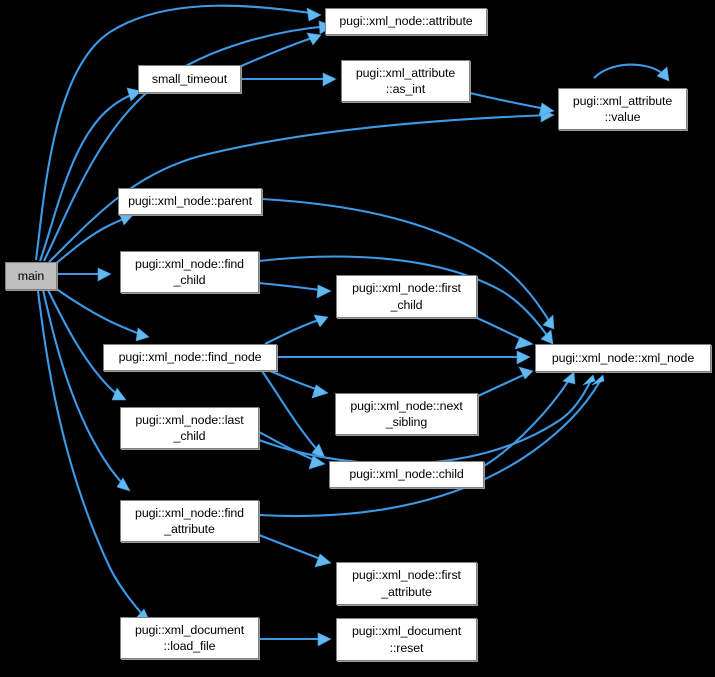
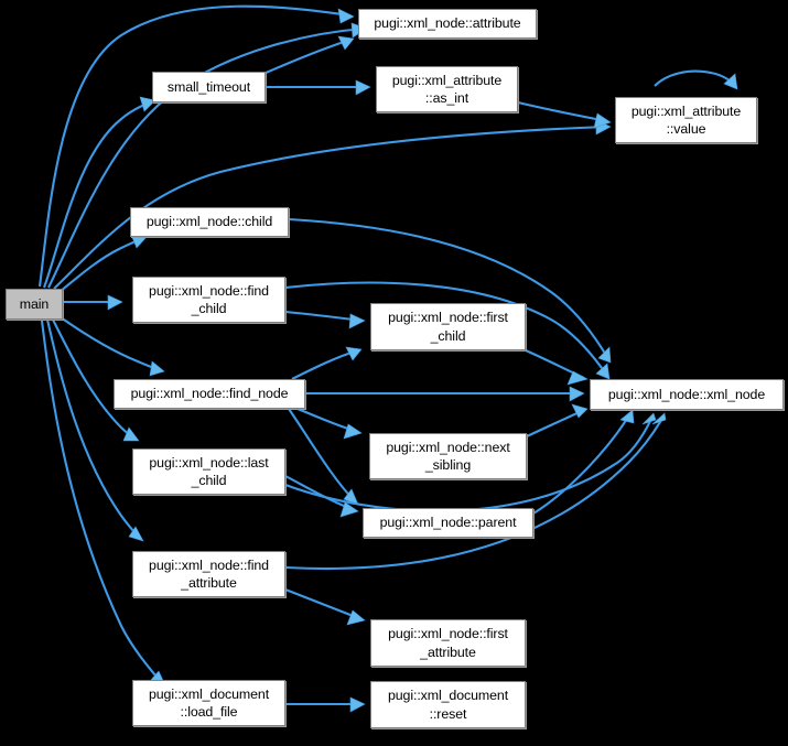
  main
  pugi::xml_node::attribute
  small_timeout
  pugi::xml_attribute
  ::as_int
  pugi::xml_attribute
  ::value
- pugi::xml_node::parent
+ pugi::xml_node::child
  pugi::xml_node::find
  _child
  pugi::xml_node::first
  _child
  pugi::xml_node::find_node
  pugi::xml_node::xml_node
  pugi::xml_node::next
  _sibling
  pugi::xml_node::last
  _child
- pugi::xml_node::child
+ pugi::xml_node::parent
  pugi::xml_node::find
  _attribute
  pugi::xml_node::first
  _attribute
  pugi::xml_document
  ::load_file
  pugi::xml_document
  ::reset
